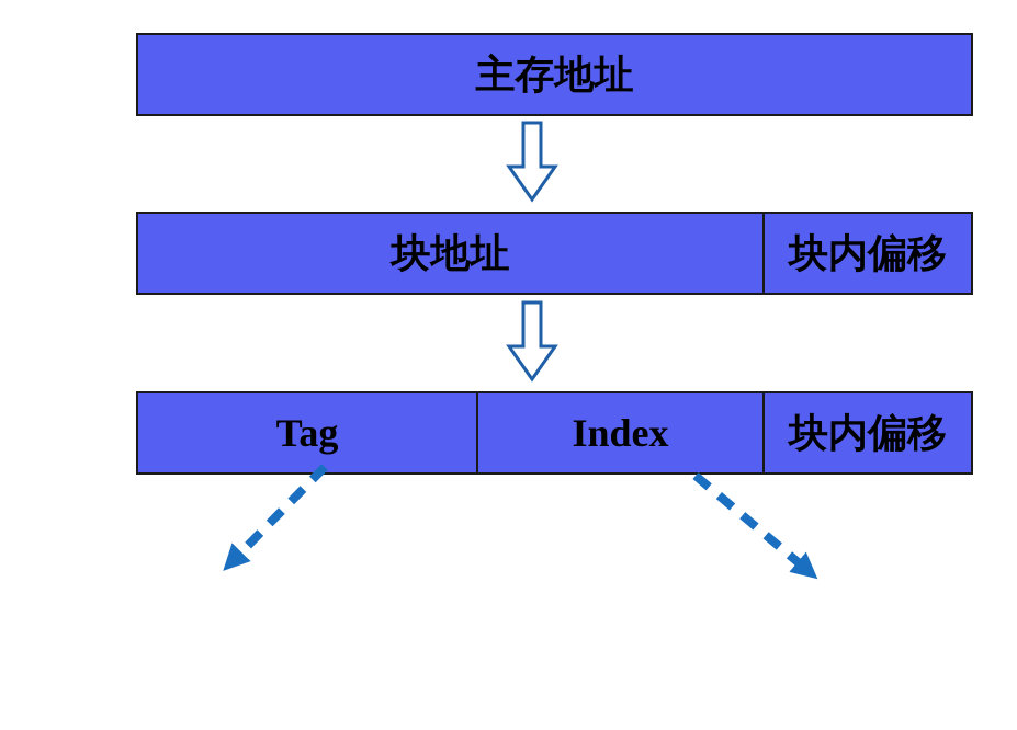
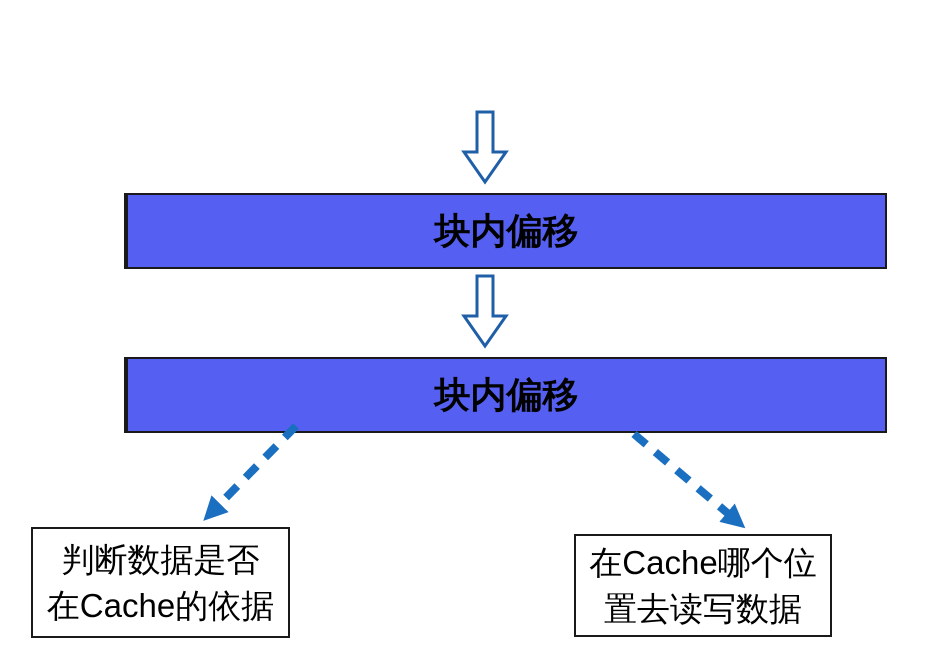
- 主存地址
- 块地址
  块内偏移
- Tag
- Index
  块内偏移
+ 判断数据是否
+ 在Cache的依据
+ 在Cache哪个位
+ 置去读写数据
